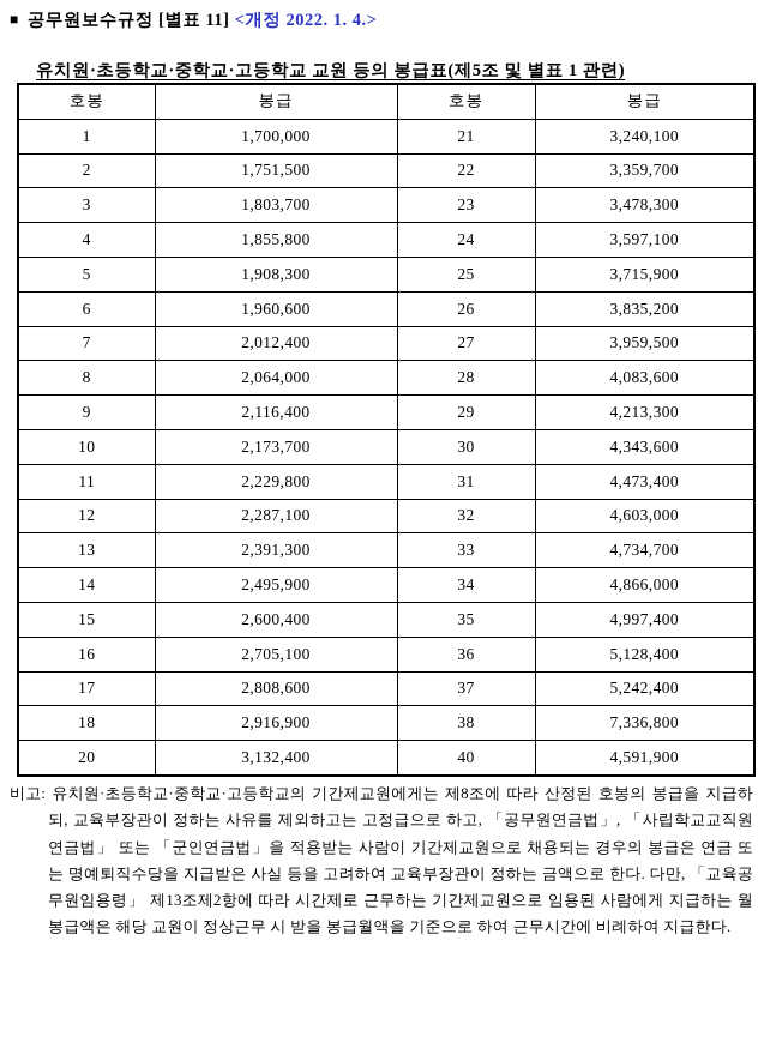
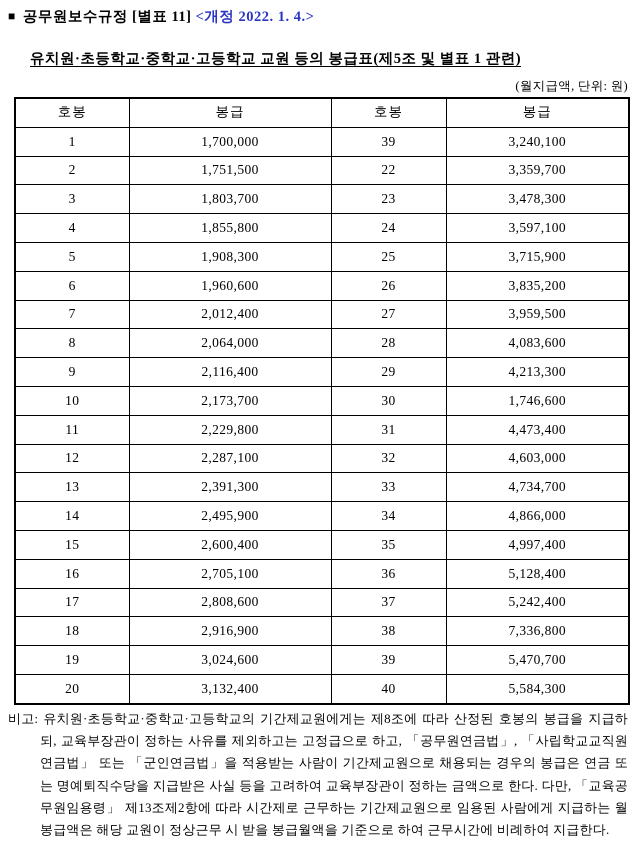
  ■ 공무원보수규정 [별표 11] <개정 2022. 1. 4.>
  유치원·초등학교·중학교·고등학교 교원 등의 봉급표(제5조 및 별표 1 관련)
+ (월지급액, 단위: 원)
  호봉	봉급	호봉	봉급
- 1	1,700,000	21	3,240,100
+ 1	1,700,000	39	3,240,100
  2	1,751,500	22	3,359,700
  3	1,803,700	23	3,478,300
  4	1,855,800	24	3,597,100
  5	1,908,300	25	3,715,900
  6	1,960,600	26	3,835,200
  7	2,012,400	27	3,959,500
  8	2,064,000	28	4,083,600
  9	2,116,400	29	4,213,300
- 10	2,173,700	30	4,343,600
+ 10	2,173,700	30	1,746,600
  11	2,229,800	31	4,473,400
  12	2,287,100	32	4,603,000
  13	2,391,300	33	4,734,700
  14	2,495,900	34	4,866,000
  15	2,600,400	35	4,997,400
  16	2,705,100	36	5,128,400
  17	2,808,600	37	5,242,400
  18	2,916,900	38	7,336,800
+ 19	3,024,600	39	5,470,700
- 20	3,132,400	40	4,591,900
+ 20	3,132,400	40	5,584,300
  비고: 유치원·초등학교·중학교·고등학교의 기간제교원에게는 제8조에 따라 산정된 호봉의 봉급을 지급하되, 교육부장관이 정하는 사유를 제외하고는 고정급으로 하고, 「공무원연금법」, 「사립학교교직원 연금법」 또는 「군인연금법」을 적용받는 사람이 기간제교원으로 채용되는 경우의 봉급은 연금 또는 명예퇴직수당을 지급받은 사실 등을 고려하여 교육부장관이 정하는 금액으로 한다. 다만, 「교육공무원임용령」 제13조제2항에 따라 시간제로 근무하는 기간제교원으로 임용된 사람에게 지급하는 월봉급액은 해당 교원이 정상근무 시 받을 봉급월액을 기준으로 하여 근무시간에 비례하여 지급한다.
